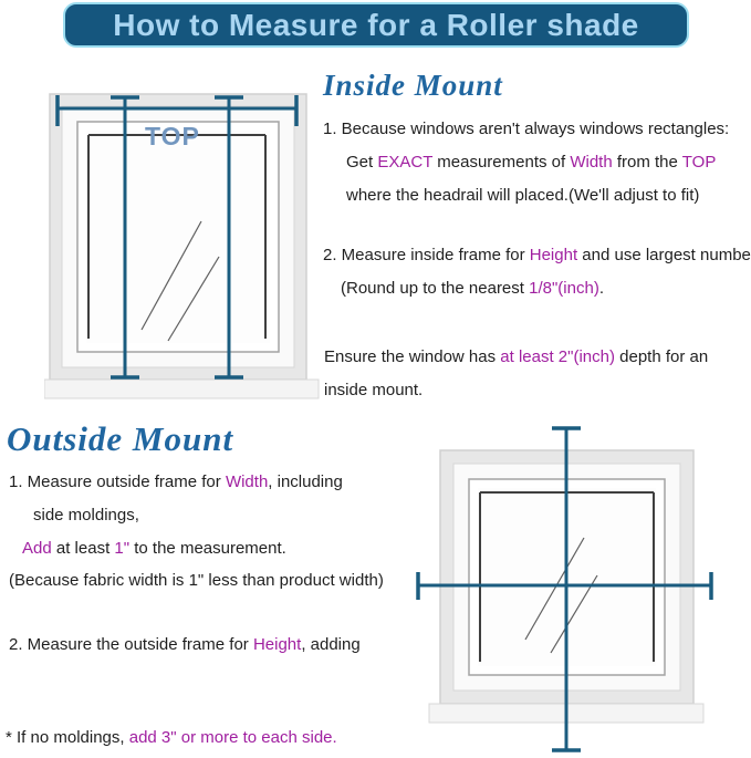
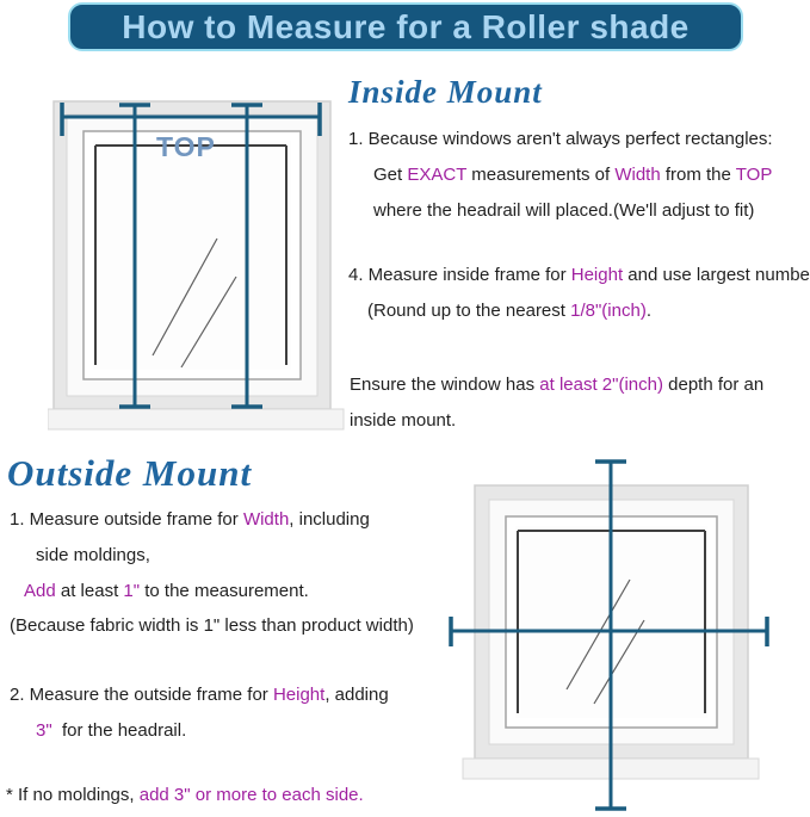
  How to Measure for a Roller shade
  TOP
  Inside Mount
- 1. Because windows aren't always windows rectangles:
+ 1. Because windows aren't always perfect rectangles:
  Get EXACT measurements of Width from the TOP
  where the headrail will placed.(We'll adjust to fit)
- 2. Measure inside frame for Height and use largest numbe
+ 4. Measure inside frame for Height and use largest numbe
  (Round up to the nearest 1/8"(inch).
  Ensure the window has at least 2"(inch) depth for an
  inside mount.
  Outside Mount
  1. Measure outside frame for Width, including
  side moldings,
  Add at least 1" to the measurement.
  (Because fabric width is 1" less than product width)
  2. Measure the outside frame for Height, adding
+ 3" for the headrail.
  * If no moldings, add 3" or more to each side.
